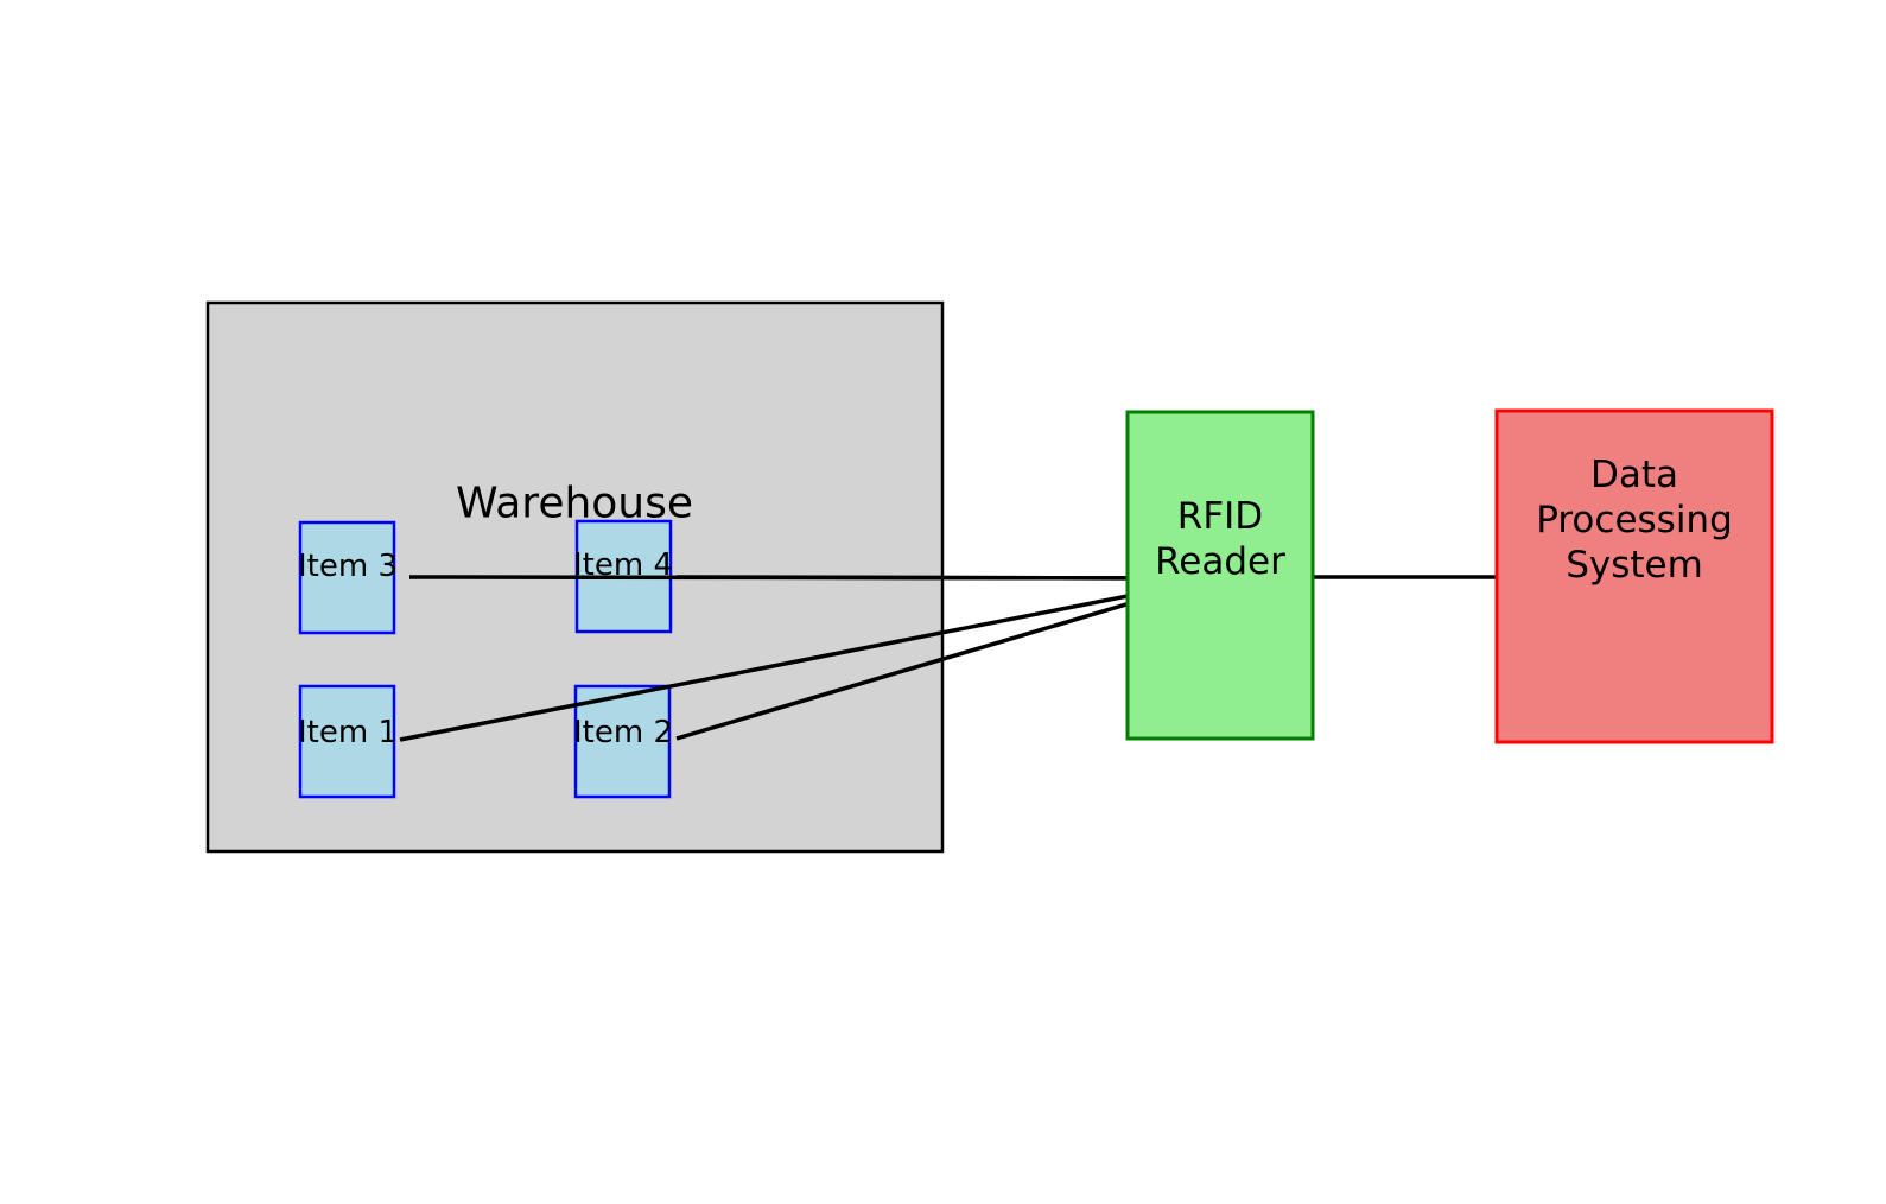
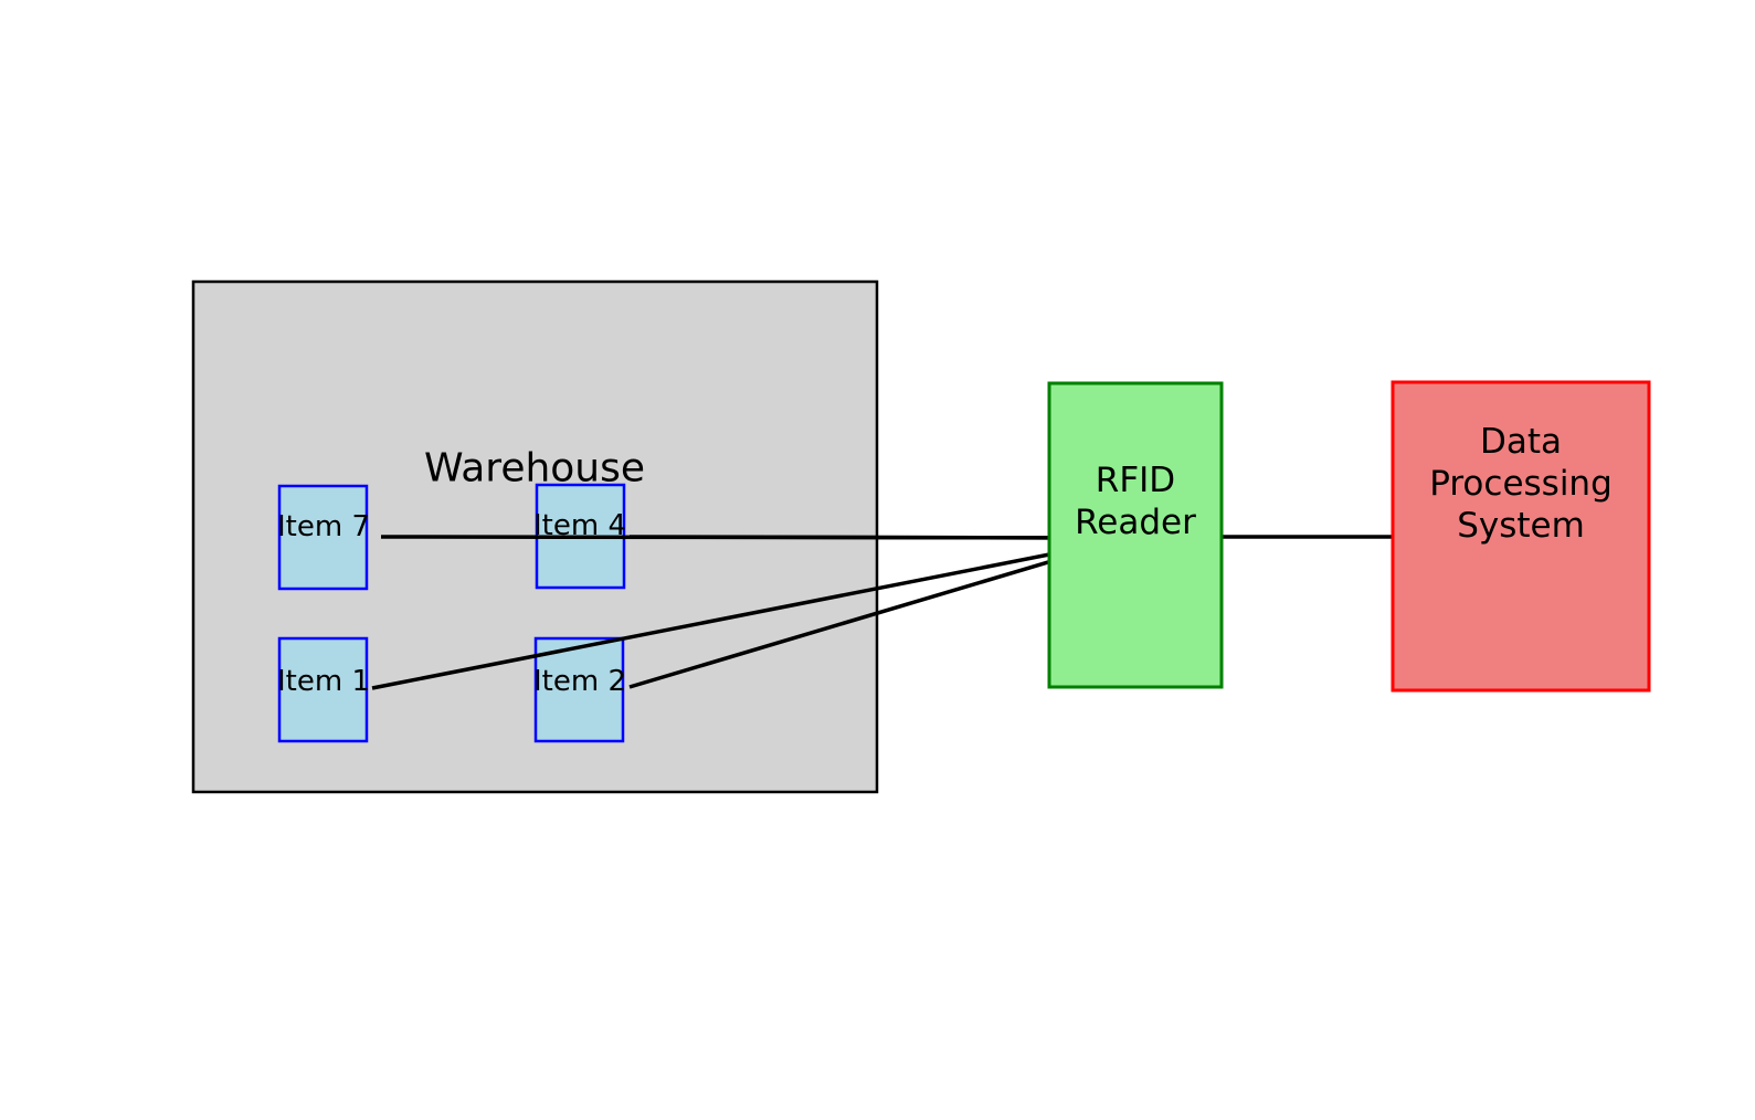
  Warehouse
  Item 1
  Item 2
- Item 3
+ Item 7
  Item 4
  RFID
  Reader
  Data
  Processing
  System
